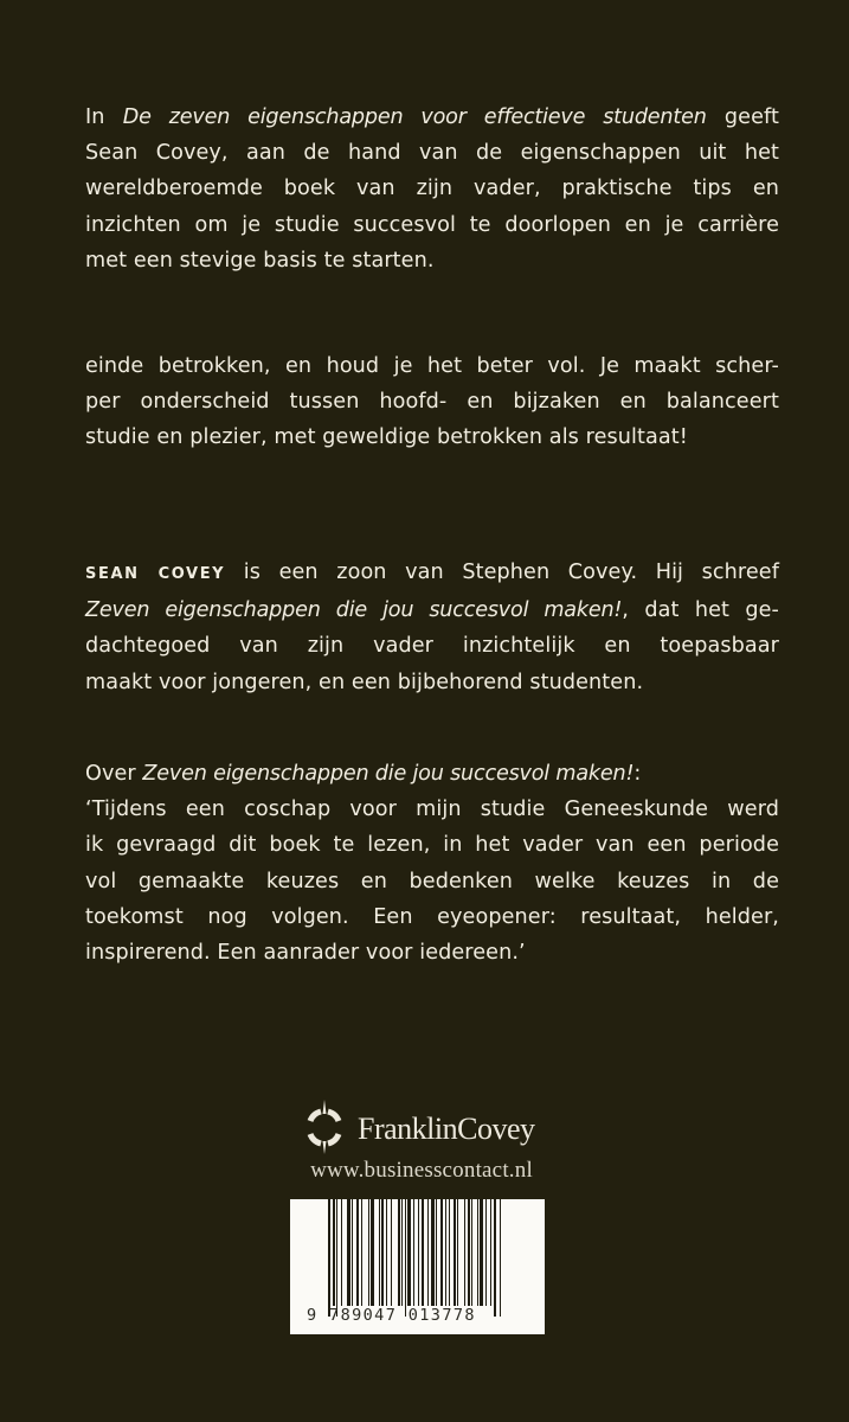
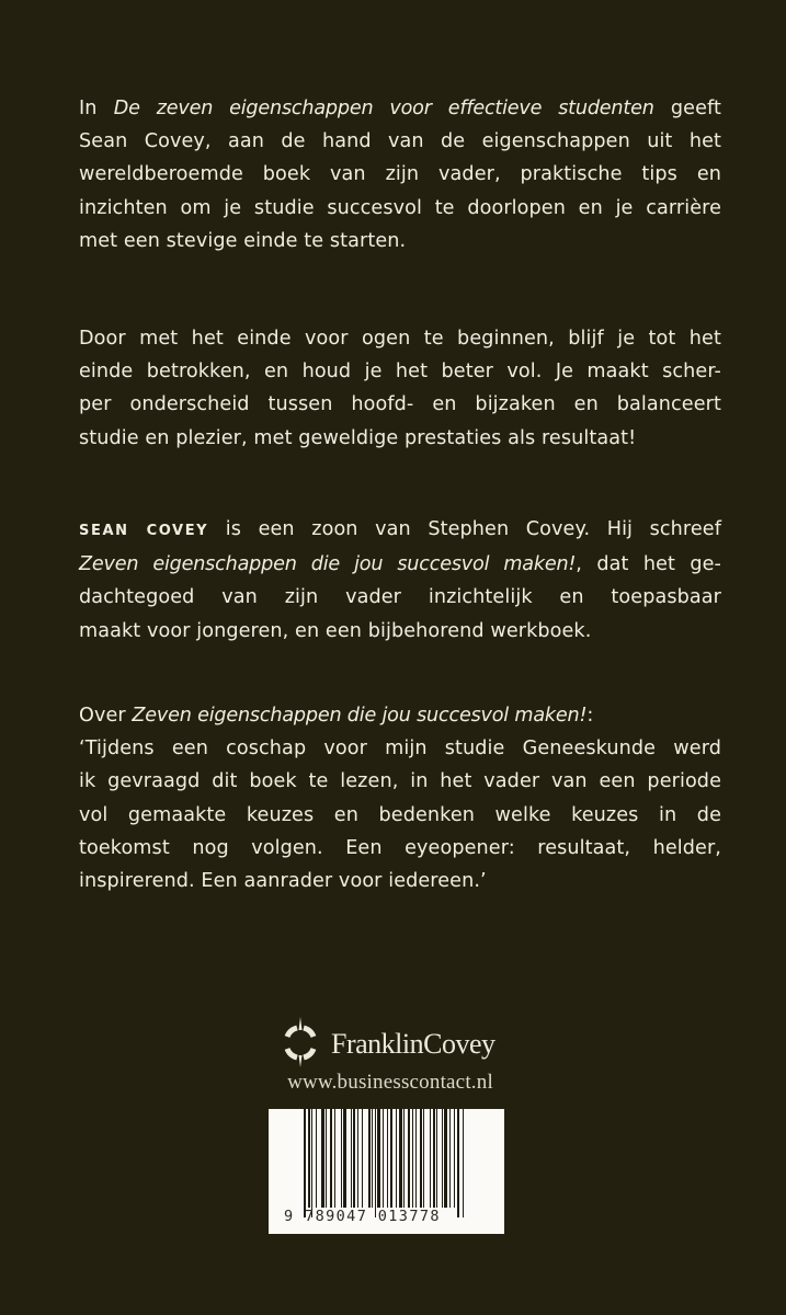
  In De zeven eigenschappen voor effectieve studenten geeft
  Sean Covey, aan de hand van de eigenschappen uit het
  wereldberoemde boek van zijn vader, praktische tips en
  inzichten om je studie succesvol te doorlopen en je carrière
- met een stevige basis te starten.
+ met een stevige einde te starten.
+ Door met het einde voor ogen te beginnen, blijf je tot het
  einde betrokken, en houd je het beter vol. Je maakt scher-
  per onderscheid tussen hoofd- en bijzaken en balanceert
- studie en plezier, met geweldige betrokken als resultaat!
+ studie en plezier, met geweldige prestaties als resultaat!
  SEAN COVEY is een zoon van Stephen Covey. Hij schreef
  Zeven eigenschappen die jou succesvol maken!, dat het ge-
  dachtegoed van zijn vader inzichtelijk en toepasbaar
- maakt voor jongeren, en een bijbehorend studenten.
+ maakt voor jongeren, en een bijbehorend werkboek.
  Over Zeven eigenschappen die jou succesvol maken!:
  ‘Tijdens een coschap voor mijn studie Geneeskunde werd
  ik gevraagd dit boek te lezen, in het vader van een periode
  vol gemaakte keuzes en bedenken welke keuzes in de
  toekomst nog volgen. Een eyeopener: resultaat, helder,
  inspirerend. Een aanrader voor iedereen.’
  FranklinCovey
  www.businesscontact.nl
  9 789047 013778
